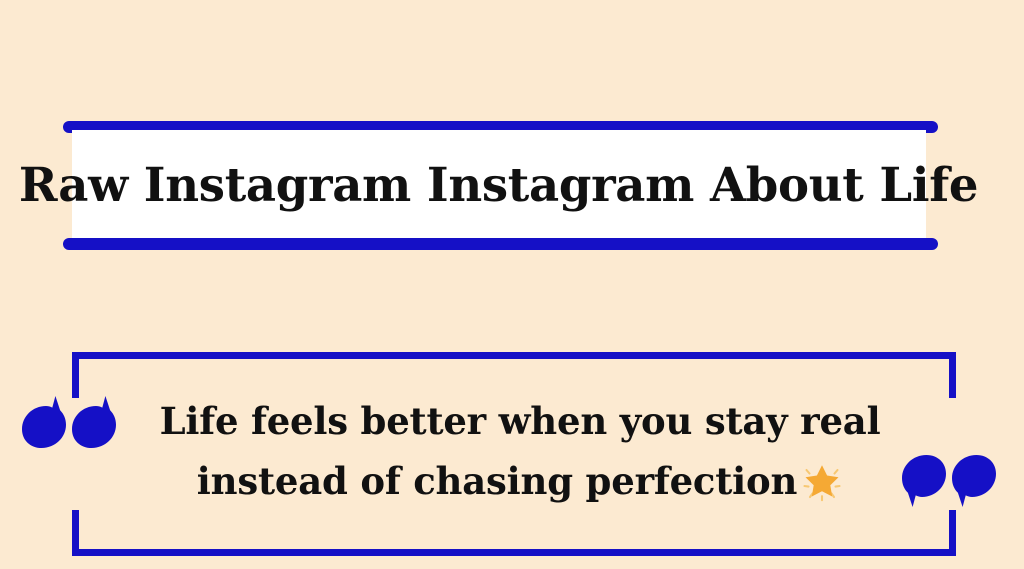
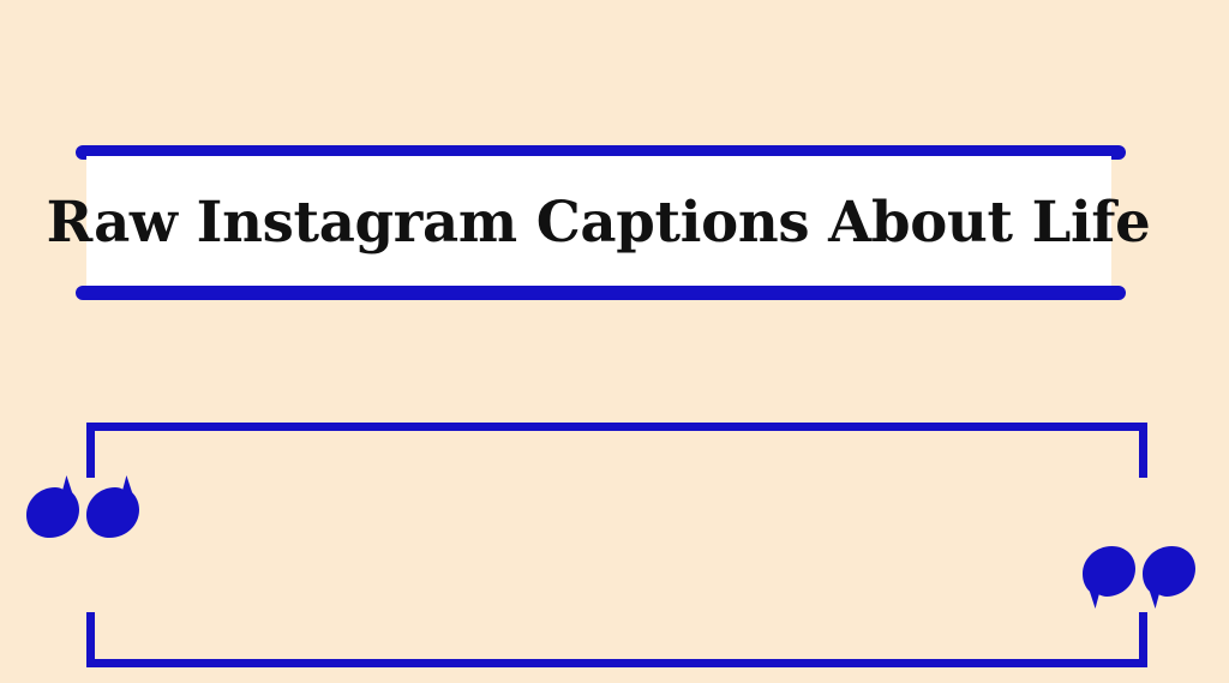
- Raw Instagram Instagram About Life
+ Raw Instagram Captions About Life
- Life feels better when you stay real
- instead of chasing perfection
